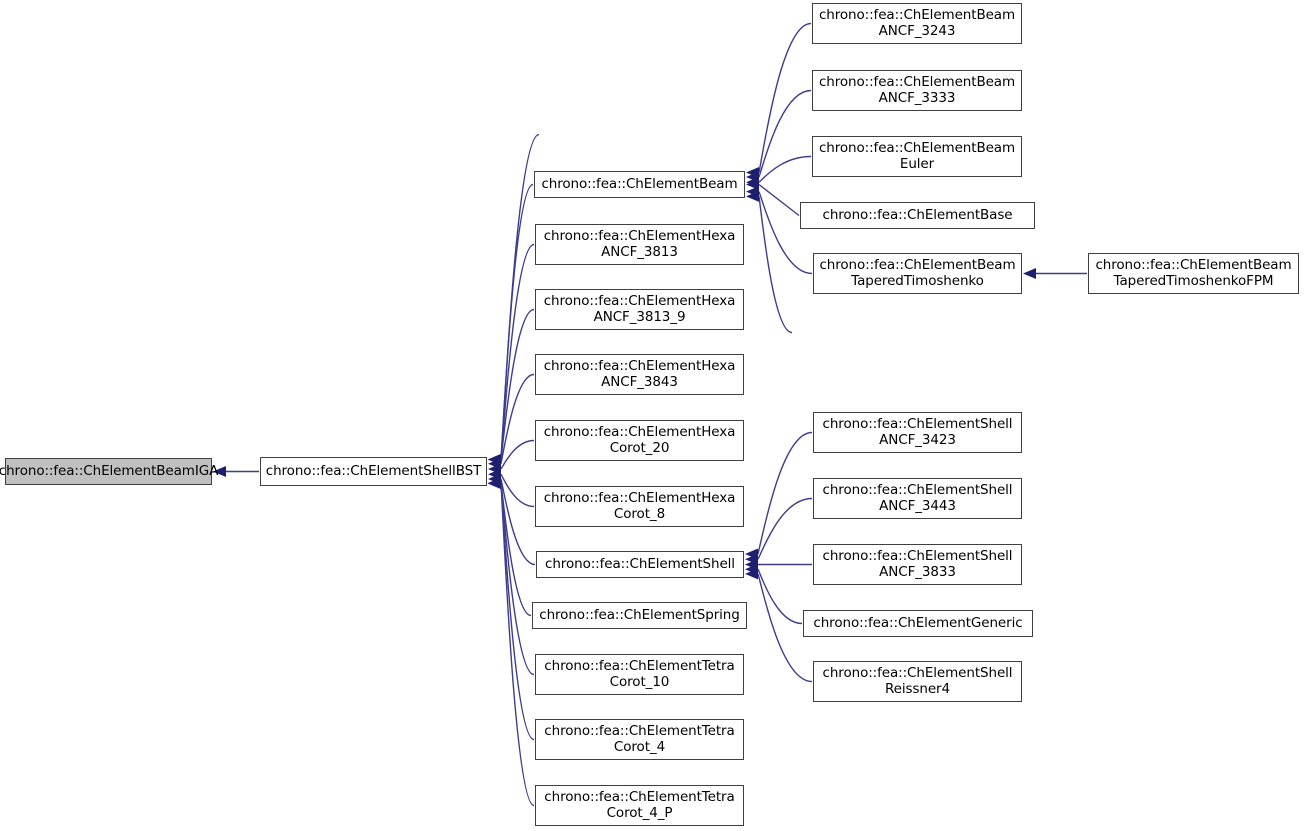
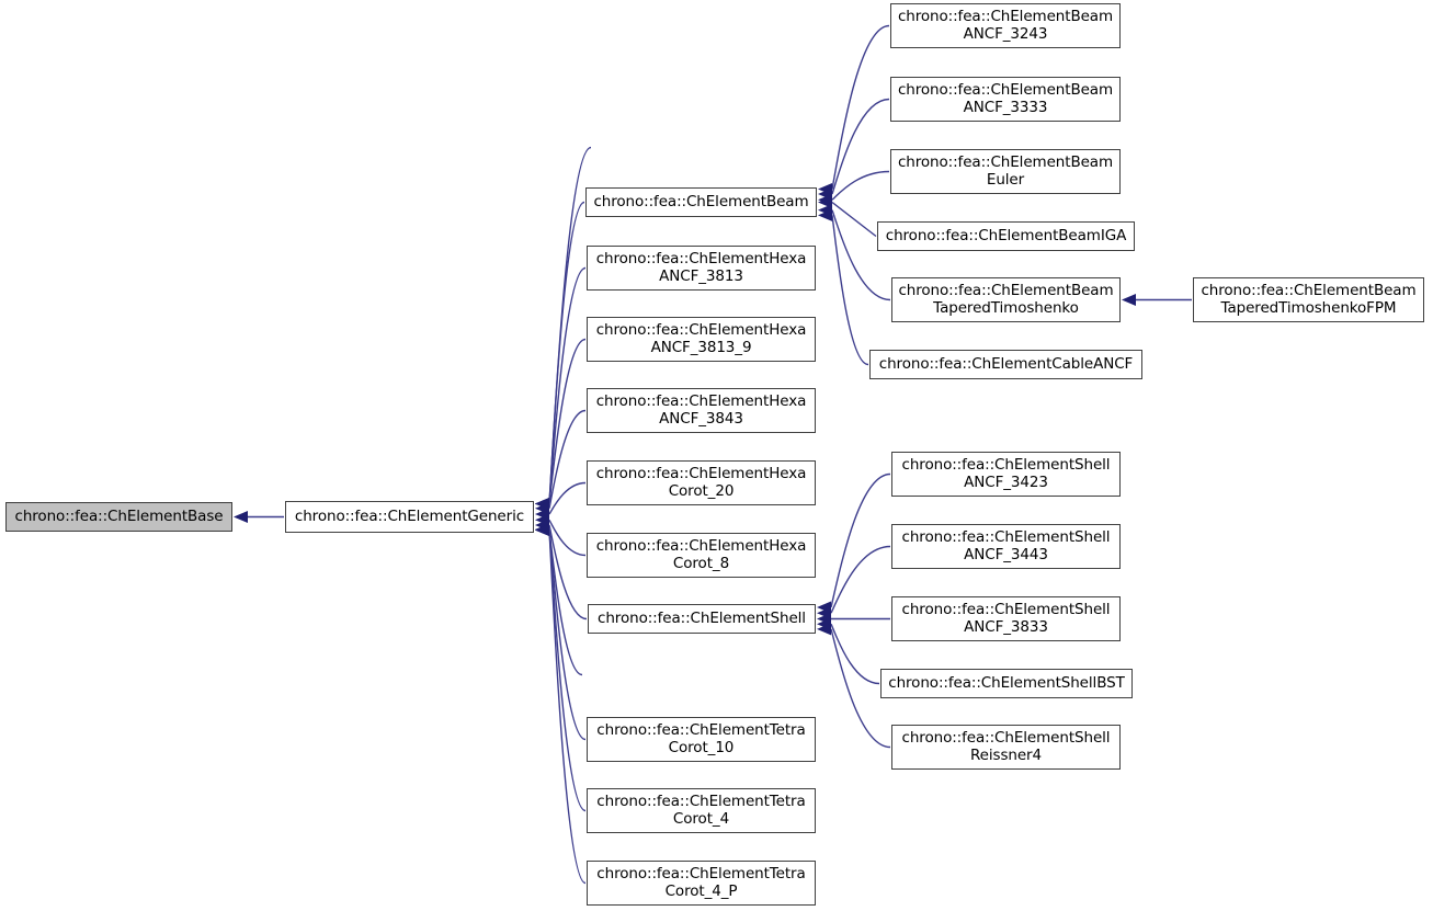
- chrono::fea::ChElementBeamIGA
+ chrono::fea::ChElementBase
- chrono::fea::ChElementShellBST
+ chrono::fea::ChElementGeneric
  chrono::fea::ChElementBeam
  chrono::fea::ChElementHexa
  ANCF_3813
  chrono::fea::ChElementHexa
  ANCF_3813_9
  chrono::fea::ChElementHexa
  ANCF_3843
  chrono::fea::ChElementHexa
  Corot_20
  chrono::fea::ChElementHexa
  Corot_8
  chrono::fea::ChElementShell
- chrono::fea::ChElementSpring
  chrono::fea::ChElementTetra
  Corot_10
  chrono::fea::ChElementTetra
  Corot_4
  chrono::fea::ChElementTetra
  Corot_4_P
  chrono::fea::ChElementBeam
  ANCF_3243
  chrono::fea::ChElementBeam
  ANCF_3333
  chrono::fea::ChElementBeam
  Euler
- chrono::fea::ChElementBase
+ chrono::fea::ChElementBeamIGA
  chrono::fea::ChElementBeam
  TaperedTimoshenko
+ chrono::fea::ChElementCableANCF
  chrono::fea::ChElementBeam
  TaperedTimoshenkoFPM
  chrono::fea::ChElementShell
  ANCF_3423
  chrono::fea::ChElementShell
  ANCF_3443
  chrono::fea::ChElementShell
  ANCF_3833
- chrono::fea::ChElementGeneric
+ chrono::fea::ChElementShellBST
  chrono::fea::ChElementShell
  Reissner4
